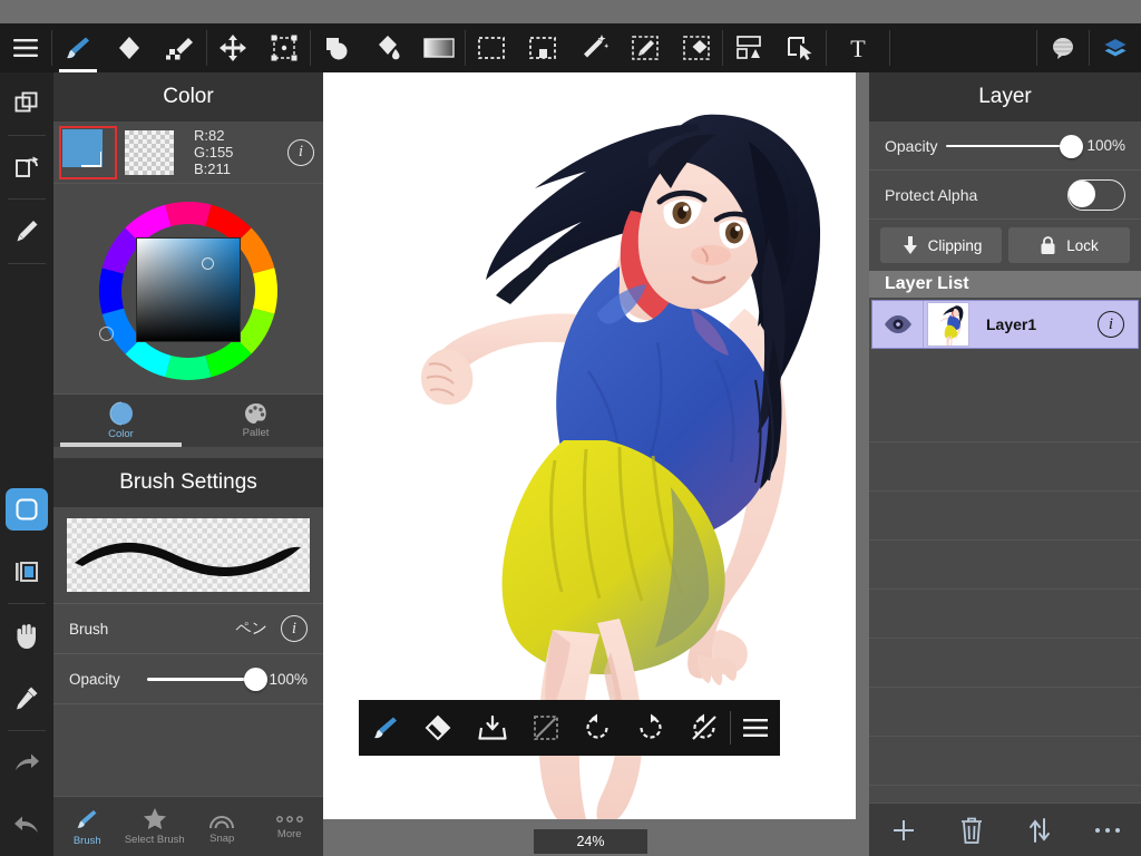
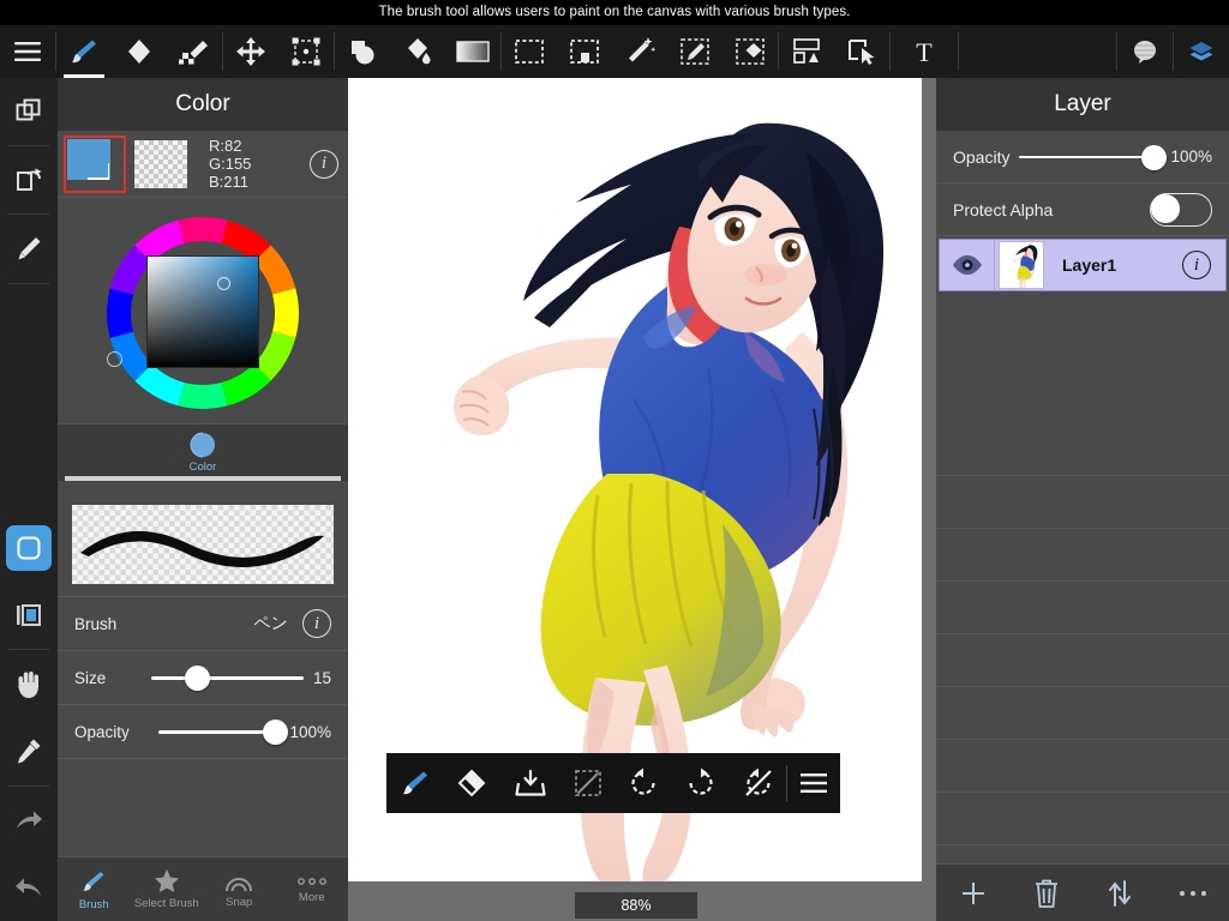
+ The brush tool allows users to paint on the canvas with various brush types.
  T
  Color
  R:82
  G:155
  B:211
  i
  Color
- Pallet
- Brush Settings
  Brush
  ペン
  i
+ Size
+ 15
  Opacity
  100%
  Brush
  Select Brush
  Snap
  More
- 24%
+ 88%
  Layer
  Opacity
  100%
  Protect Alpha
- Clipping
- Lock
- Layer List
  Layer1
  i
